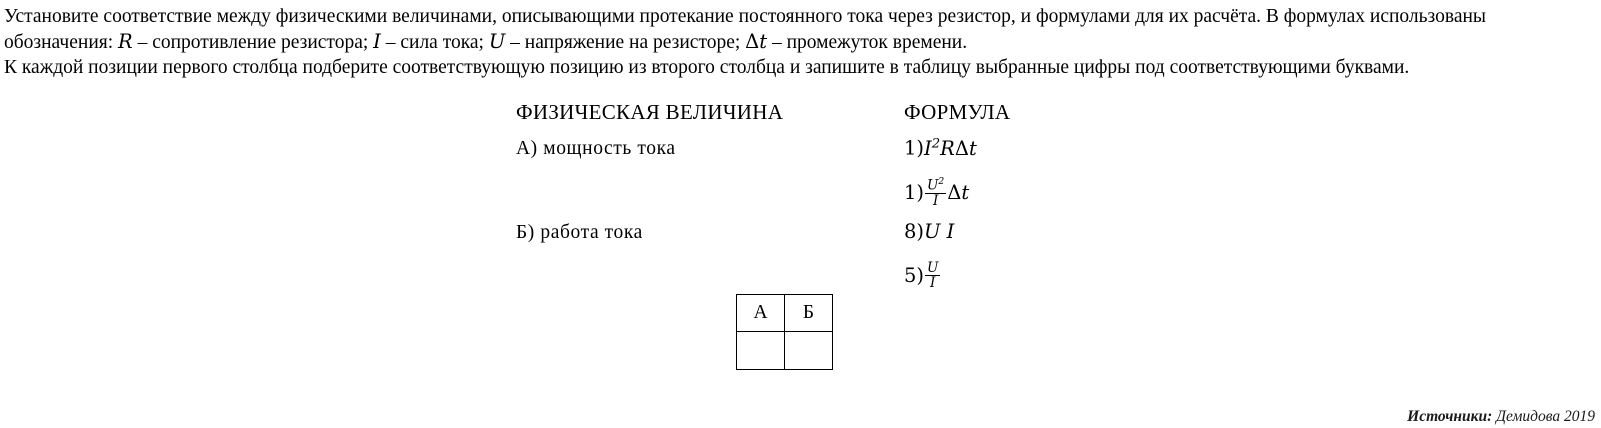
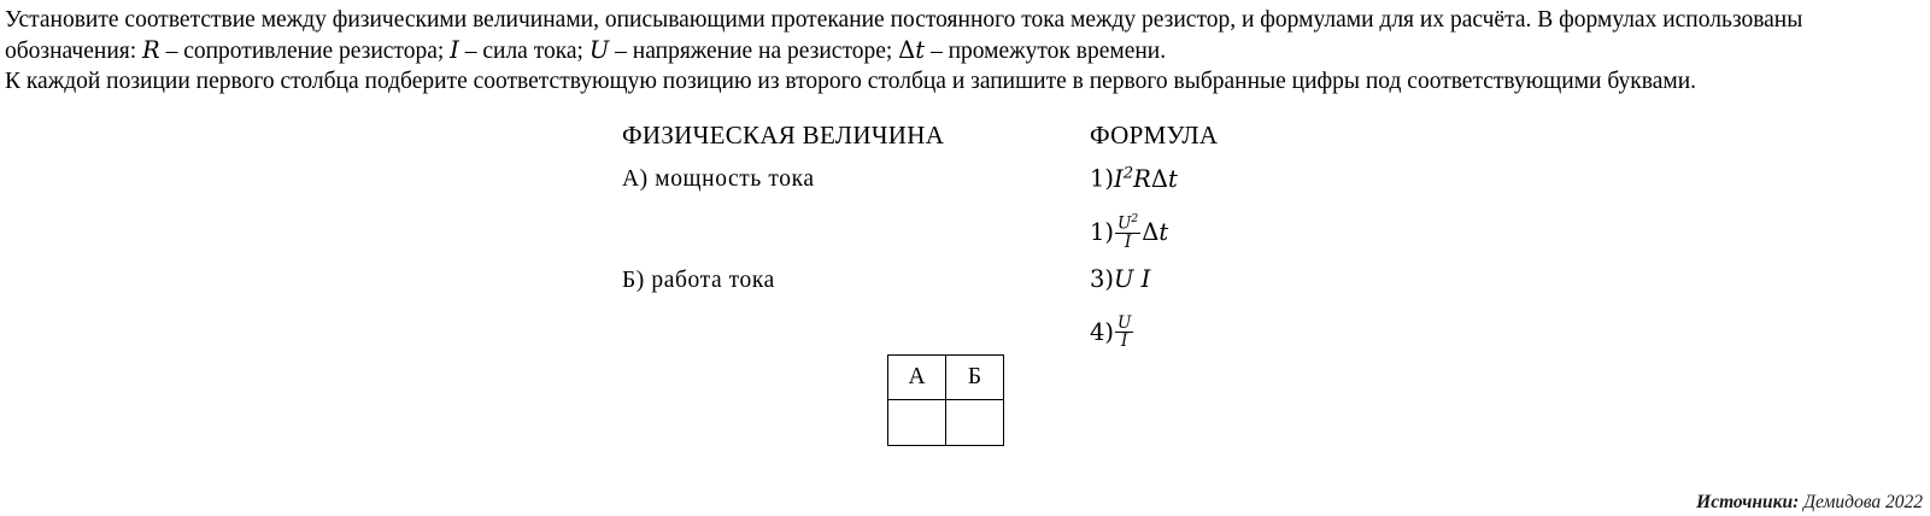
- Установите соответствие между физическими величинами, описывающими протекание постоянного тока через резистор, и формулами для их расчёта. В формулах использованы обозначения: R – сопротивление резистора; I – сила тока; U – напряжение на резисторе; Δt – промежуток времени.
+ Установите соответствие между физическими величинами, описывающими протекание постоянного тока между резистор, и формулами для их расчёта. В формулах использованы обозначения: R – сопротивление резистора; I – сила тока; U – напряжение на резисторе; Δt – промежуток времени.
- К каждой позиции первого столбца подберите соответствующую позицию из второго столбца и запишите в таблицу выбранные цифры под соответствующими буквами.
+ К каждой позиции первого столбца подберите соответствующую позицию из второго столбца и запишите в первого выбранные цифры под соответствующими буквами.
  ФИЗИЧЕСКАЯ ВЕЛИЧИНА
  ФОРМУЛА
  А) мощность тока
  Б) работа тока
  1)I2RΔt
  1)
  U2
  I
  Δt
- 8)U I
+ 3)U I
- 5)
+ 4)
  U
  I
  А	Б
- Источники: Демидова 2019
+ Источники: Демидова 2022
